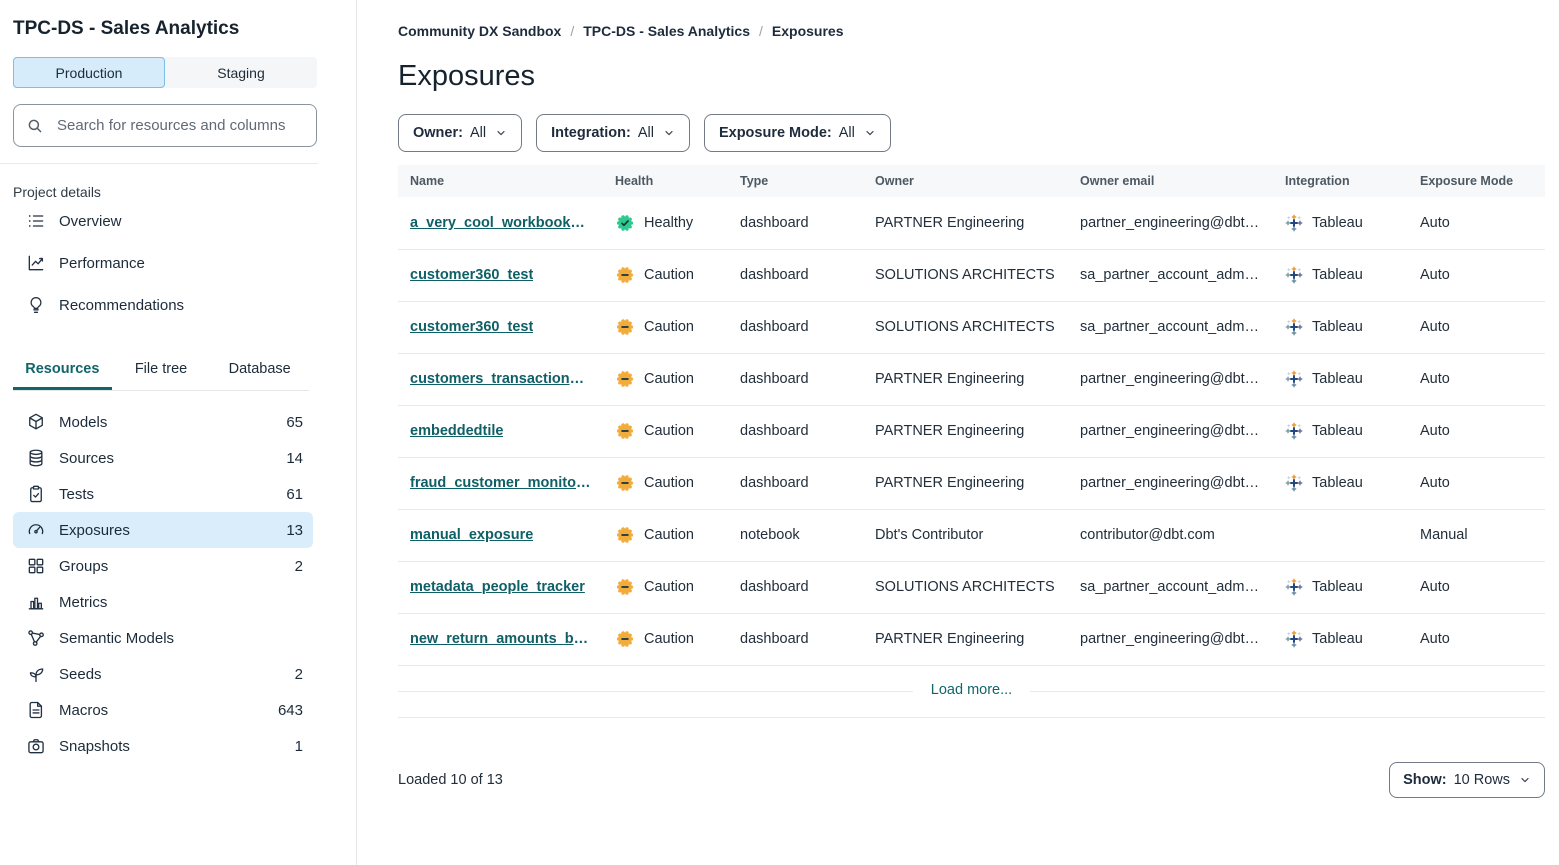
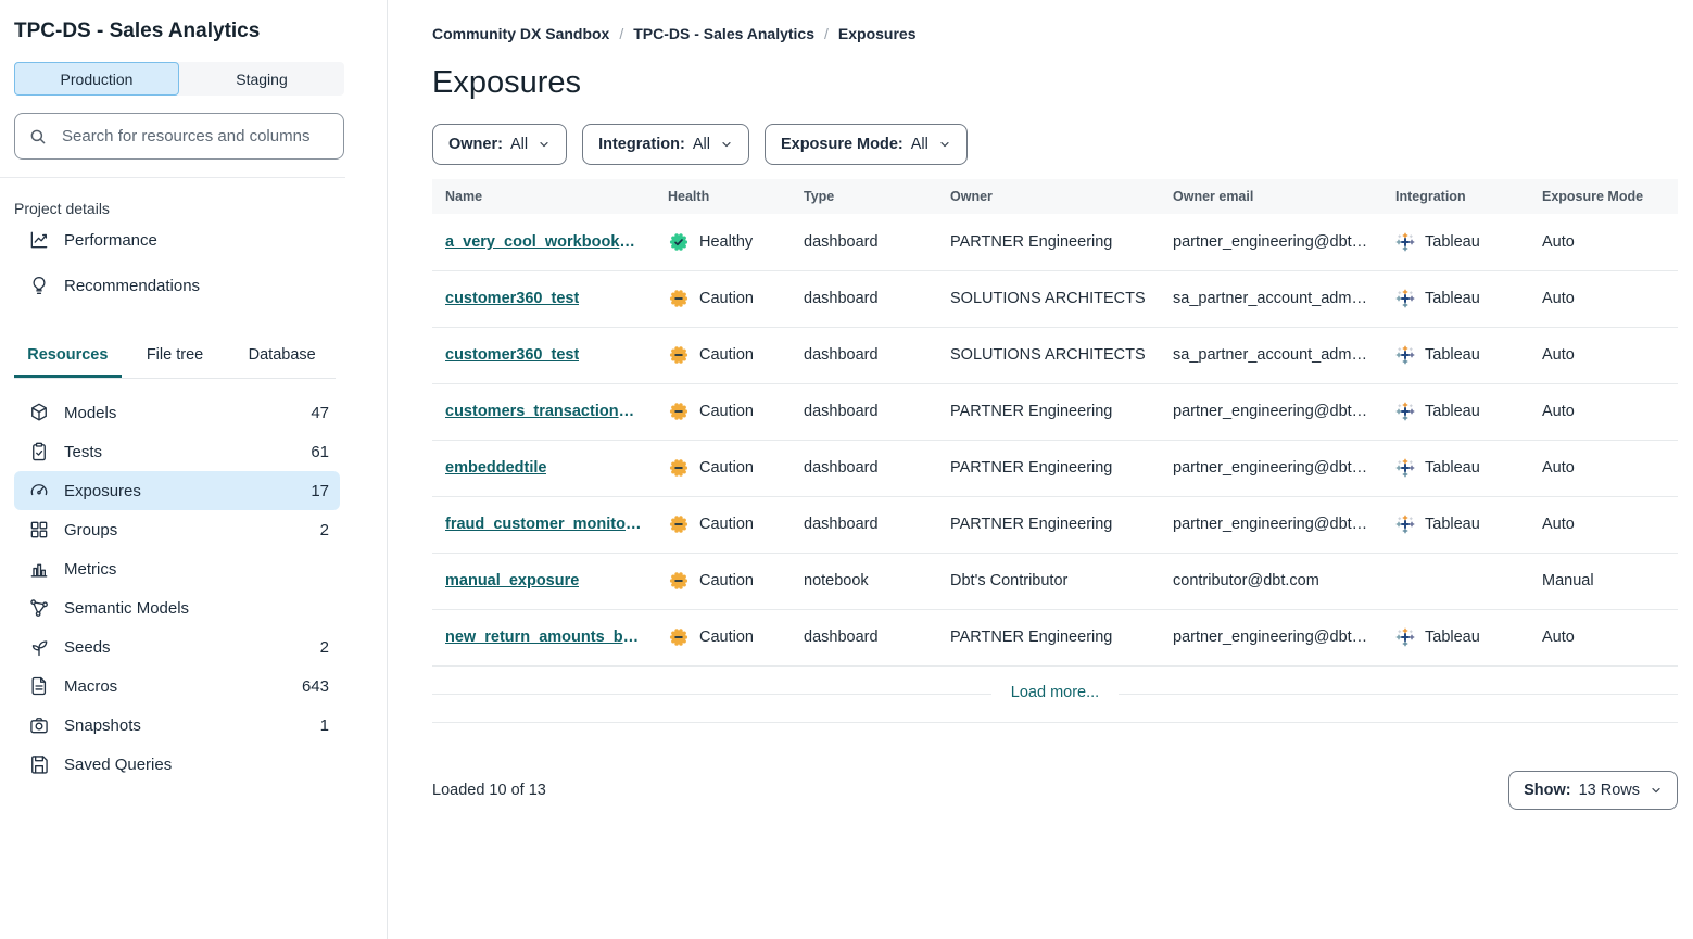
  TPC-DS - Sales Analytics
  Production
  Staging
  Search for resources and columns
  Project details
- Overview
  Performance
  Recommendations
  Resources
  File tree
  Database
  Models
- 65
+ 47
- Sources
- 14
  Tests
  61
  Exposures
- 13
+ 17
  Groups
  2
  Metrics
  Semantic Models
  Seeds
  2
  Macros
  643
  Snapshots
  1
+ Saved Queries
  Community DX Sandbox
  /
  TPC-DS - Sales Analytics
  /
  Exposures
  Exposures
  Owner:
  All
  Integration:
  All
  Exposure Mode:
  All
  Name	Health	Type	Owner	Owner email	Integration	Exposure Mode
  a_very_cool_workbook_i_	Healthy	dashboard	PARTNER Engineering	partner_engineering@dbtla…	Tableau	Auto
  customer360_test	Caution	dashboard	SOLUTIONS ARCHITECTS	sa_partner_account_admin…	Tableau	Auto
  customer360_test	Caution	dashboard	SOLUTIONS ARCHITECTS	sa_partner_account_admin…	Tableau	Auto
  customers_transaction_gr	Caution	dashboard	PARTNER Engineering	partner_engineering@dbtla…	Tableau	Auto
  embeddedtile	Caution	dashboard	PARTNER Engineering	partner_engineering@dbtla…	Tableau	Auto
  fraud_customer_monitorin	Caution	dashboard	PARTNER Engineering	partner_engineering@dbtla…	Tableau	Auto
  manual_exposure	Caution	notebook	Dbt's Contributor	contributor@dbt.com		Manual
- metadata_people_tracker	Caution	dashboard	SOLUTIONS ARCHITECTS	sa_partner_account_admin…	Tableau	Auto
  new_return_amounts_by_	Caution	dashboard	PARTNER Engineering	partner_engineering@dbtla…	Tableau	Auto
  Load more...
  Loaded 10 of 13
  Show:
- 10 Rows
+ 13 Rows
